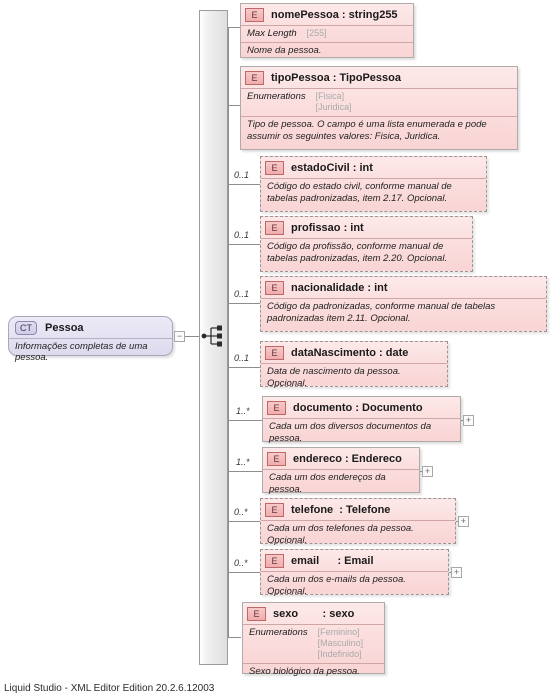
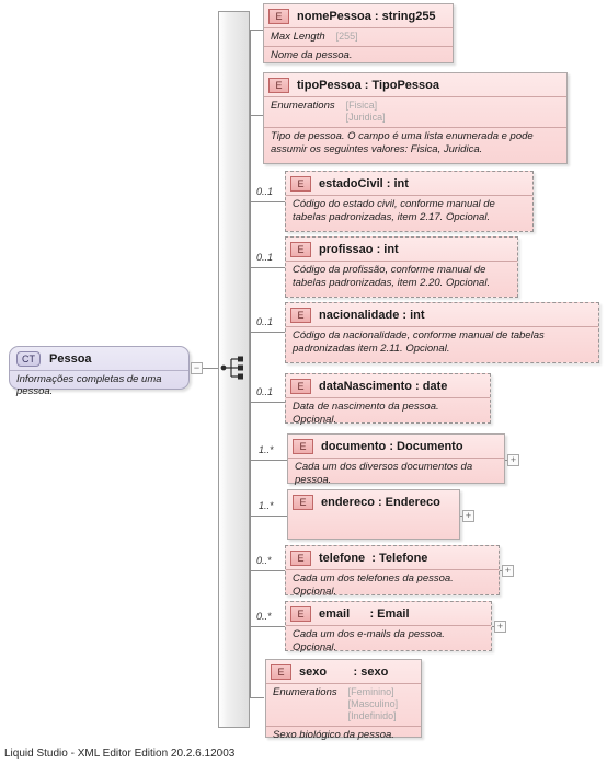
  CT
  Pessoa
  Informações completas de uma pessoa.
  −
  0..1
  0..1
  0..1
  0..1
  1..*
  1..*
  0..*
  0..*
  E
  nomePessoa : string255
  Max Length
  [255]
  Nome da pessoa.
  E
  tipoPessoa : TipoPessoa
  Enumerations
  [Fisica]
  [Juridica]
  Tipo de pessoa. O campo é uma lista enumerada e pode assumir os seguintes valores: Fisica, Juridica.
  E
  estadoCivil : int
  Código do estado civil, conforme manual de tabelas padronizadas, item 2.17. Opcional.
  E
  profissao : int
  Código da profissão, conforme manual de tabelas padronizadas, item 2.20. Opcional.
  E
  nacionalidade : int
- Código da padronizadas, conforme manual de tabelas padronizadas item 2.11. Opcional.
+ Código da nacionalidade, conforme manual de tabelas padronizadas item 2.11. Opcional.
  E
  dataNascimento : date
  Data de nascimento da pessoa. Opcional.
  E
  documento : Documento
  Cada um dos diversos documentos da pessoa.
  +
  E
  endereco : Endereco
- Cada um dos endereços da pessoa.
  +
  E
  telefone : Telefone
  Cada um dos telefones da pessoa. Opcional.
  +
  E
  email : Email
  Cada um dos e-mails da pessoa. Opcional.
  +
  E
  sexo : sexo
  Enumerations
  [Feminino]
  [Masculino]
  [Indefinido]
  Sexo biológico da pessoa.
  Liquid Studio - XML Editor Edition 20.2.6.12003
